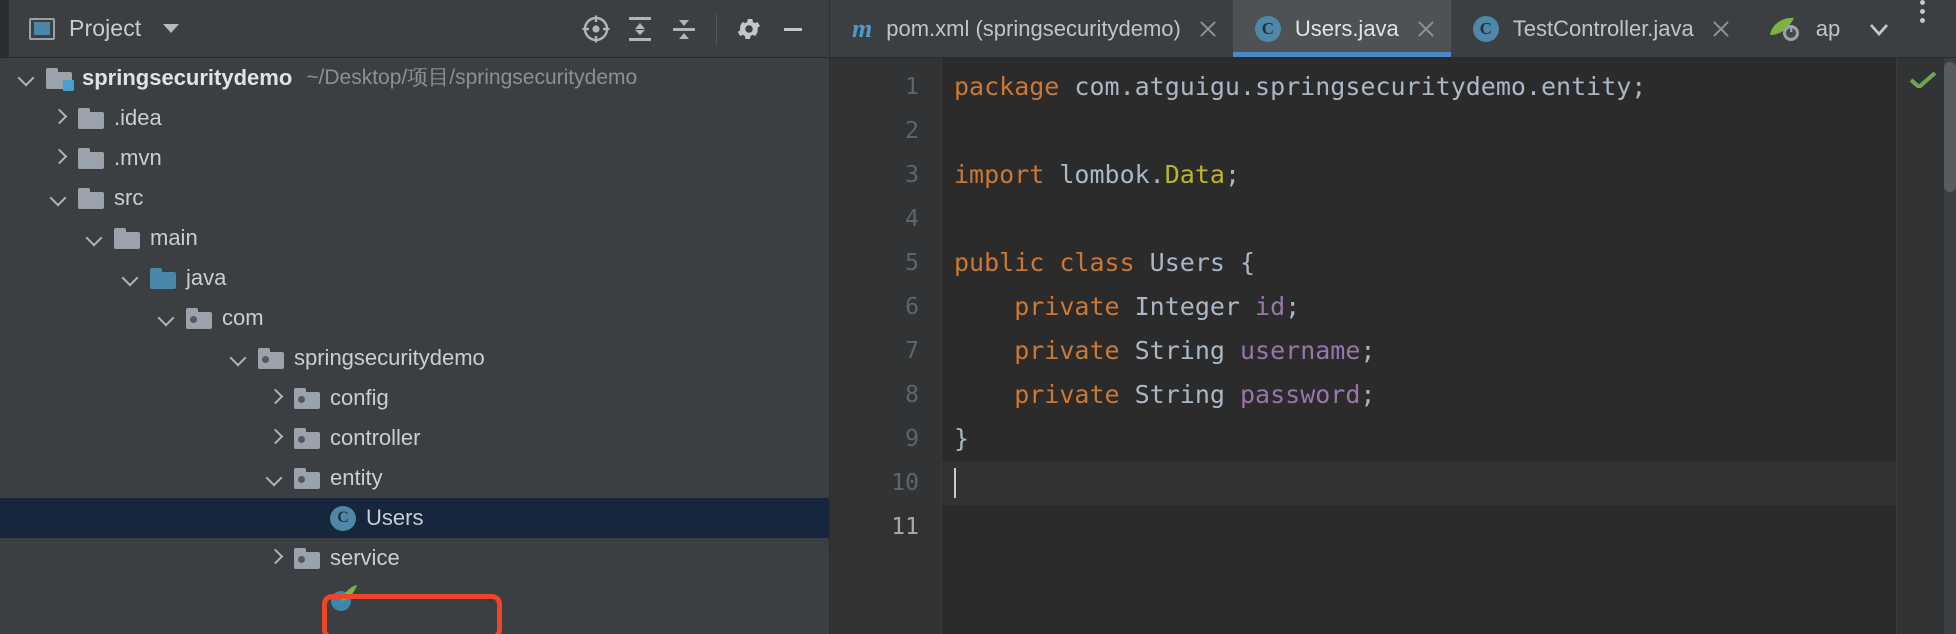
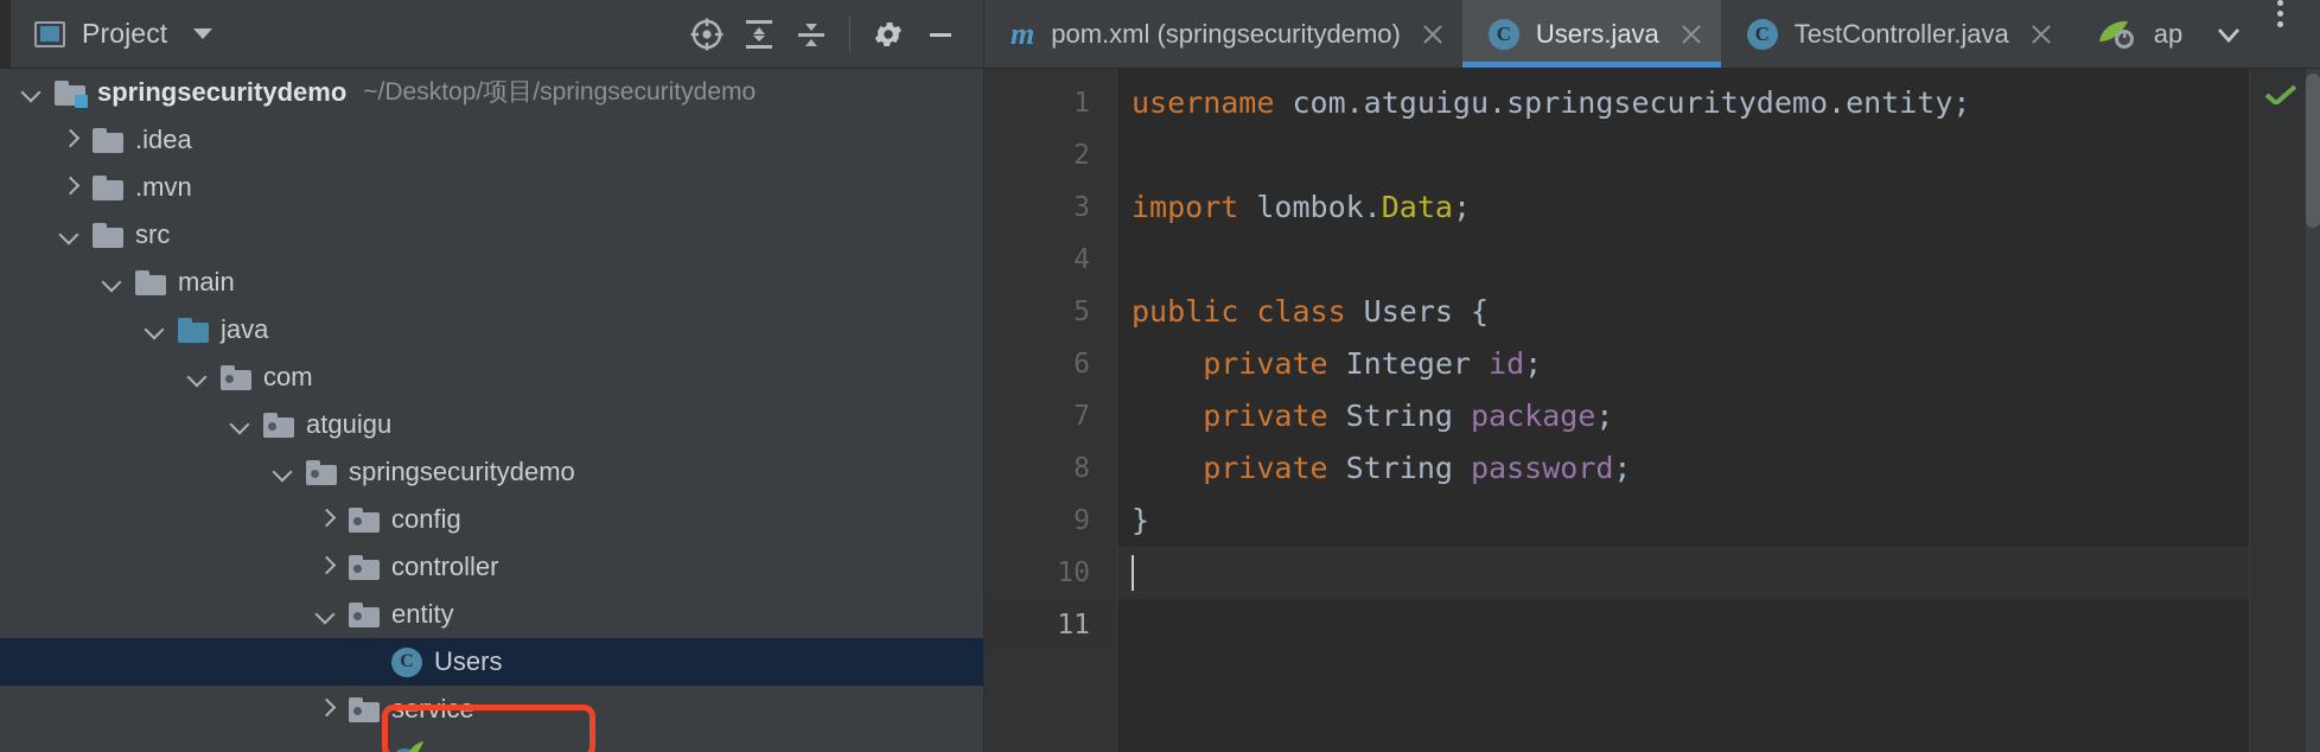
  Project
  m
  pom.xml (springsecuritydemo)
  C
  Users.java
  C
  TestController.java
  ap
  springsecuritydemo
  ~/Desktop/项目/springsecuritydemo
  .idea
  .mvn
  src
  main
  java
  com
+ atguigu
  springsecuritydemo
  config
  controller
  entity
  C
  Users
  service
  1
  2
  3
  4
  5
  6
  7
  8
  9
  10
  11
- package com.atguigu.springsecuritydemo.entity;
+ username com.atguigu.springsecuritydemo.entity;
  import lombok.Data;
  public class Users {
  private Integer id;
- private String username;
+ private String package;
  private String password;
  }
